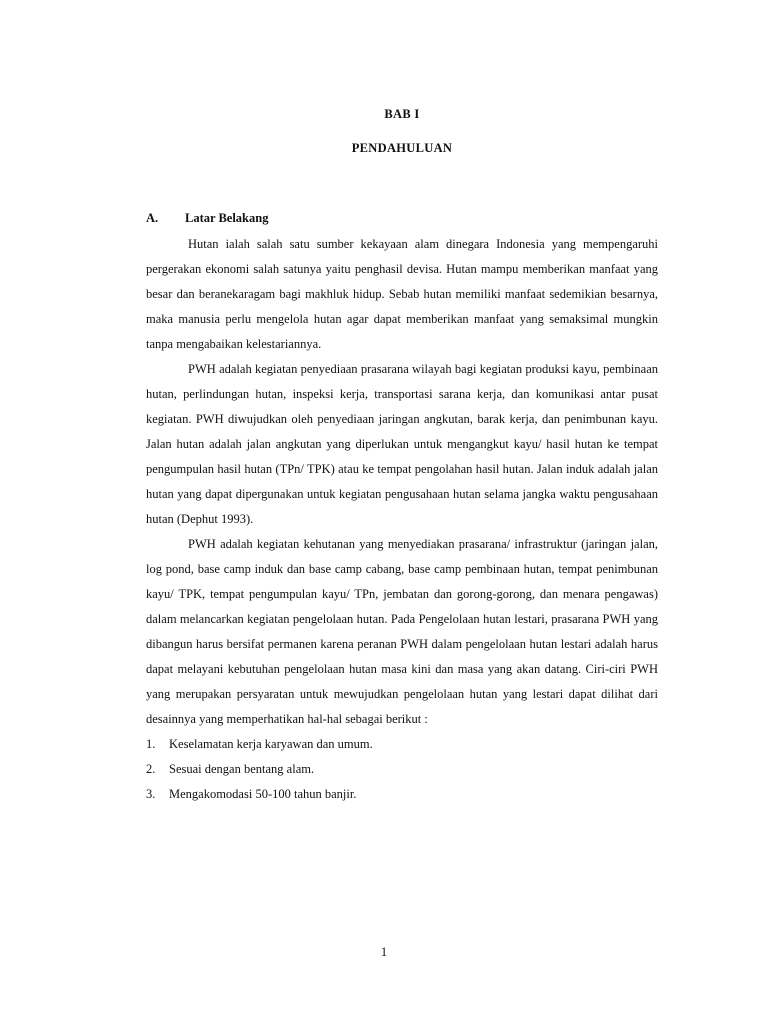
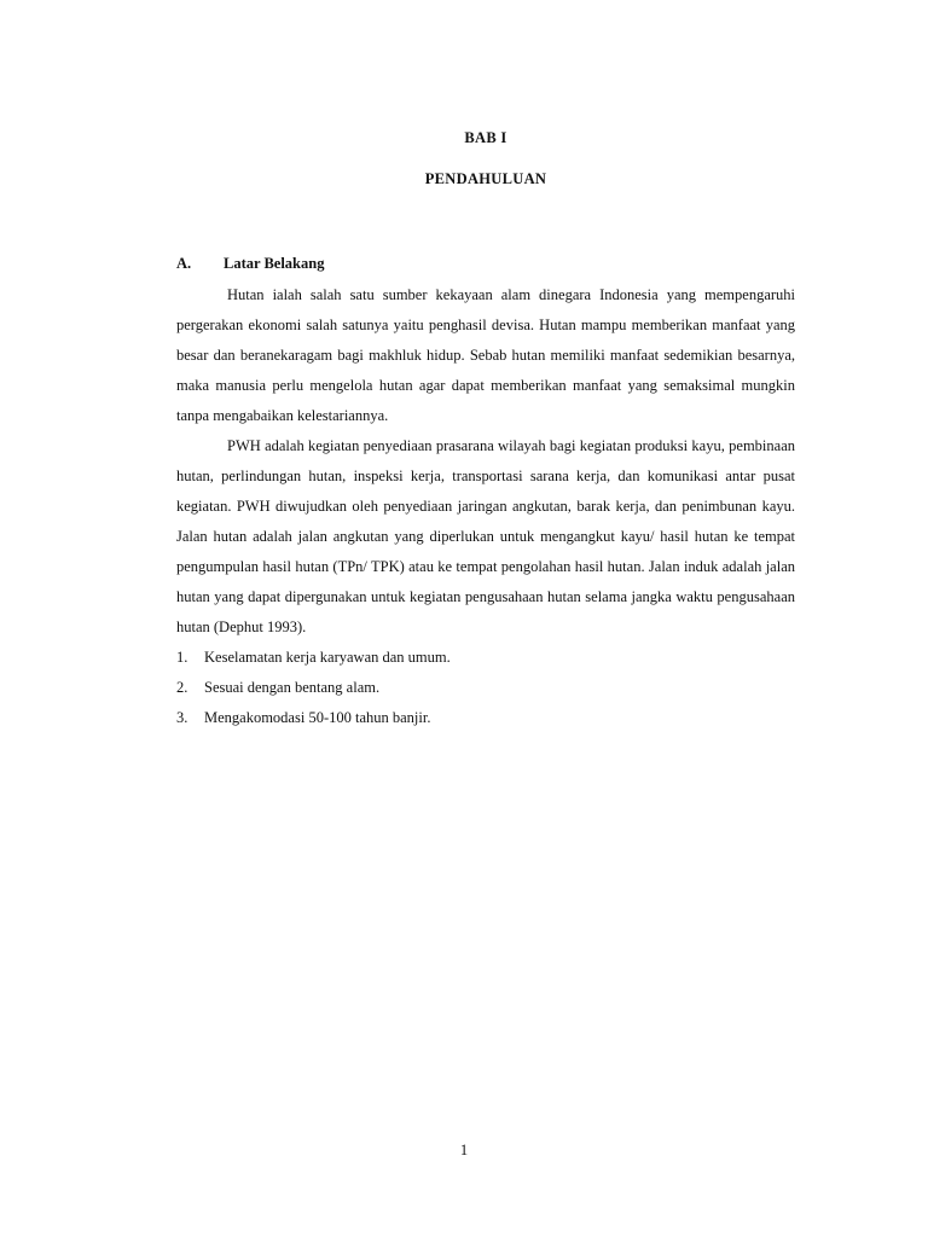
  BAB I
  PENDAHULUAN
  A. Latar Belakang
  Hutan ialah salah satu sumber kekayaan alam dinegara Indonesia yang mempengaruhi pergerakan ekonomi salah satunya yaitu penghasil devisa. Hutan mampu memberikan manfaat yang besar dan beranekaragam bagi makhluk hidup. Sebab hutan memiliki manfaat sedemikian besarnya, maka manusia perlu mengelola hutan agar dapat memberikan manfaat yang semaksimal mungkin tanpa mengabaikan kelestariannya.
  PWH adalah kegiatan penyediaan prasarana wilayah bagi kegiatan produksi kayu, pembinaan hutan, perlindungan hutan, inspeksi kerja, transportasi sarana kerja, dan komunikasi antar pusat kegiatan. PWH diwujudkan oleh penyediaan jaringan angkutan, barak kerja, dan penimbunan kayu. Jalan hutan adalah jalan angkutan yang diperlukan untuk mengangkut kayu/ hasil hutan ke tempat pengumpulan hasil hutan (TPn/ TPK) atau ke tempat pengolahan hasil hutan. Jalan induk adalah jalan hutan yang dapat dipergunakan untuk kegiatan pengusahaan hutan selama jangka waktu pengusahaan hutan (Dephut 1993).
- PWH adalah kegiatan kehutanan yang menyediakan prasarana/ infrastruktur (jaringan jalan, log pond, base camp induk dan base camp cabang, base camp pembinaan hutan, tempat penimbunan kayu/ TPK, tempat pengumpulan kayu/ TPn, jembatan dan gorong-gorong, dan menara pengawas) dalam melancarkan kegiatan pengelolaan hutan. Pada Pengelolaan hutan lestari, prasarana PWH yang dibangun harus bersifat permanen karena peranan PWH dalam pengelolaan hutan lestari adalah harus dapat melayani kebutuhan pengelolaan hutan masa kini dan masa yang akan datang. Ciri-ciri PWH yang merupakan persyaratan untuk mewujudkan pengelolaan hutan yang lestari dapat dilihat dari desainnya yang memperhatikan hal-hal sebagai berikut :
  1.
  Keselamatan kerja karyawan dan umum.
  2.
  Sesuai dengan bentang alam.
  3.
  Mengakomodasi 50-100 tahun banjir.
  1
